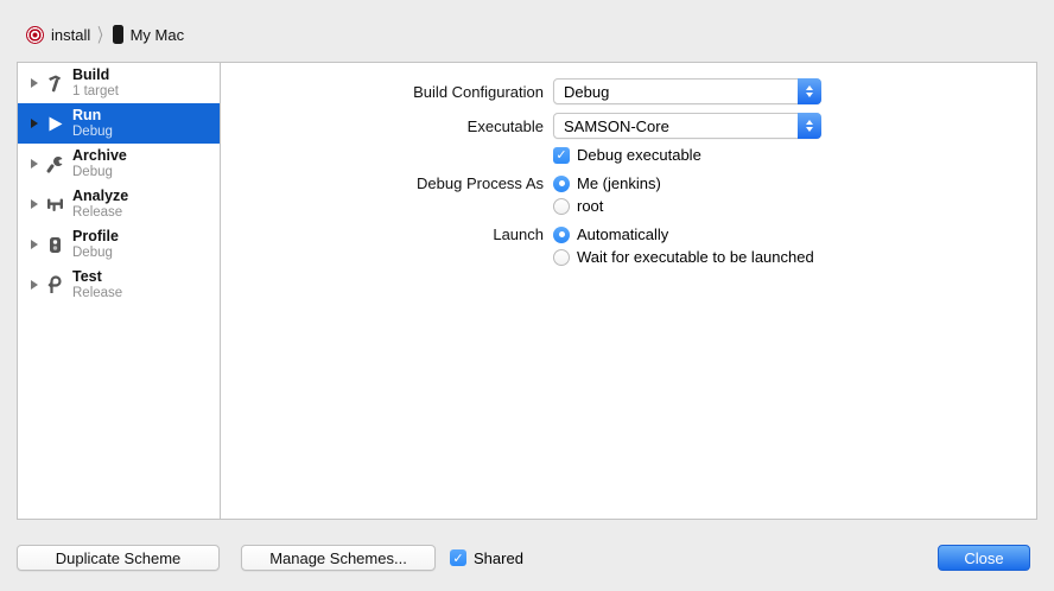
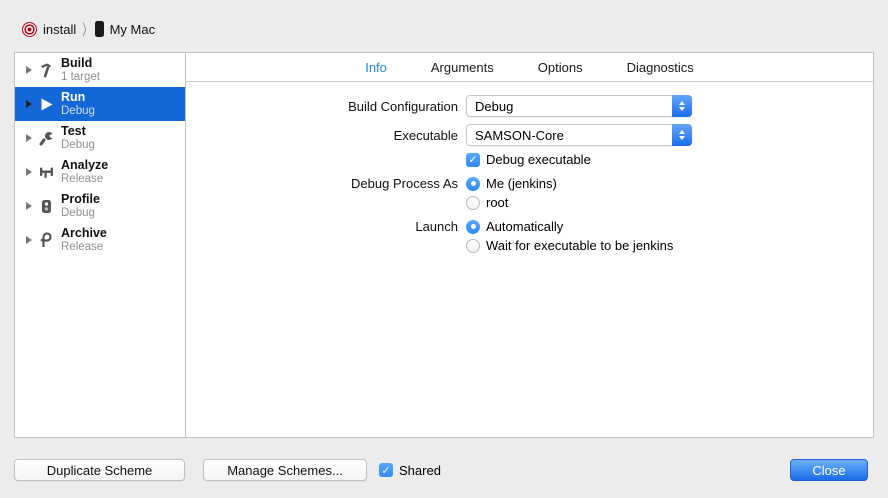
  install
  〉
  My Mac
  Build
  1 target
  Run
  Debug
- Archive
+ Test
  Debug
  Analyze
  Release
  Profile
  Debug
- Test
+ Archive
  Release
+ Info
+ Arguments
+ Options
+ Diagnostics
  Build Configuration
  Debug
  Executable
  SAMSON-Core
  ✓
  Debug executable
  Debug Process As
  Me (jenkins)
  root
  Launch
  Automatically
- Wait for executable to be launched
+ Wait for executable to be jenkins
  Duplicate Scheme
  Manage Schemes...
  ✓
  Shared
  Close
